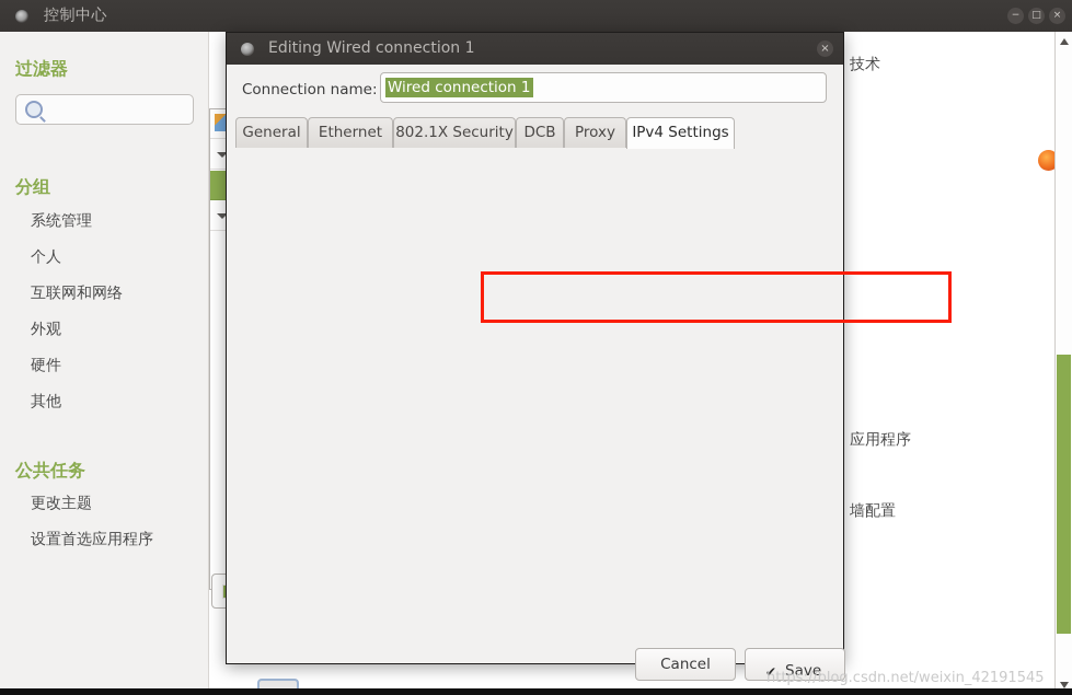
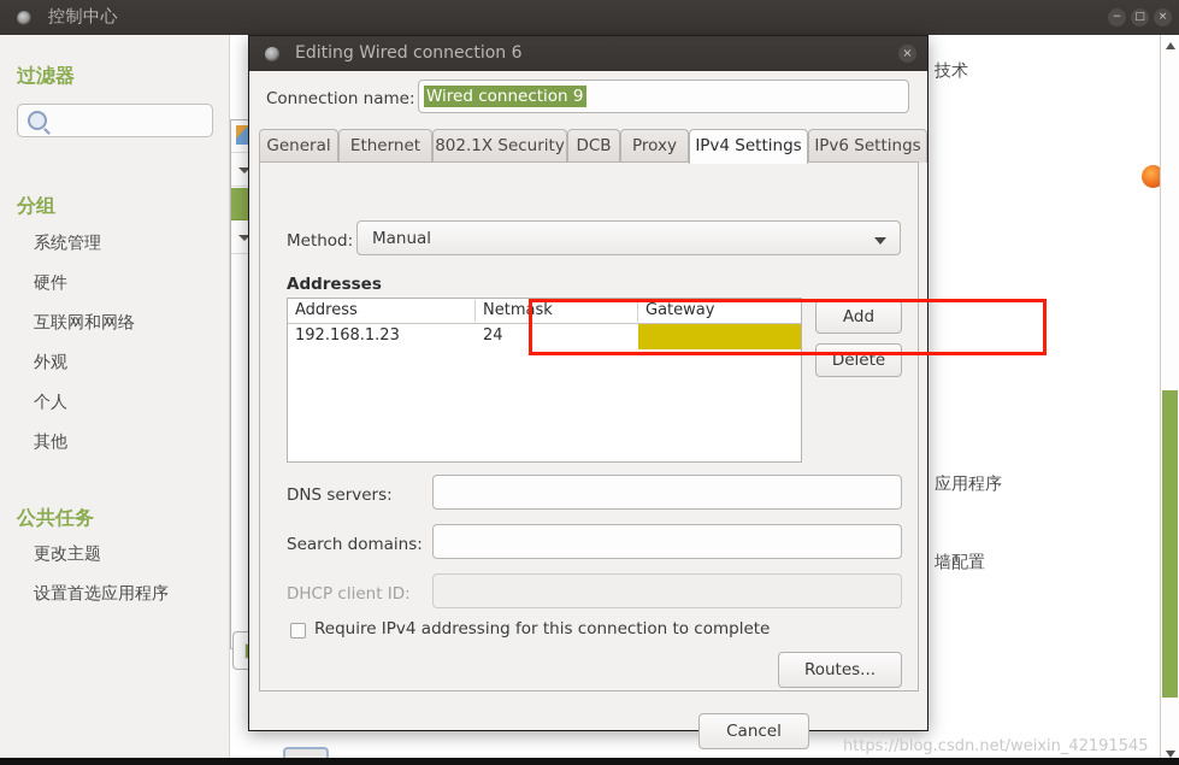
  控制中心
  −
  □
  ×
  过滤器
  分组
  系统管理
- 个人
+ 硬件
  互联网和网络
  外观
- 硬件
+ 个人
  其他
  公共任务
  更改主题
  设置首选应用程序
  技术
  应用程序
  墙配置
- Editing Wired connection 1
+ Editing Wired connection 6
  ×
  Connection name:
- Wired connection 1
+ Wired connection 9
  General
  Ethernet
  802.1X Security
  DCB
  Proxy
  IPv4 Settings
+ IPv6 Settings
+ Method:
+ Manual
+ Addresses
+ Address
+ Netmask
+ Gateway
+ 192.168.1.23
+ 24
+ Add
+ Delete
+ DNS servers:
+ Search domains:
+ DHCP client ID:
+ Require IPv4 addressing for this connection to complete
+ Routes...
  Cancel
- ✔
- Save
  https://blog.csdn.net/weixin_42191545
